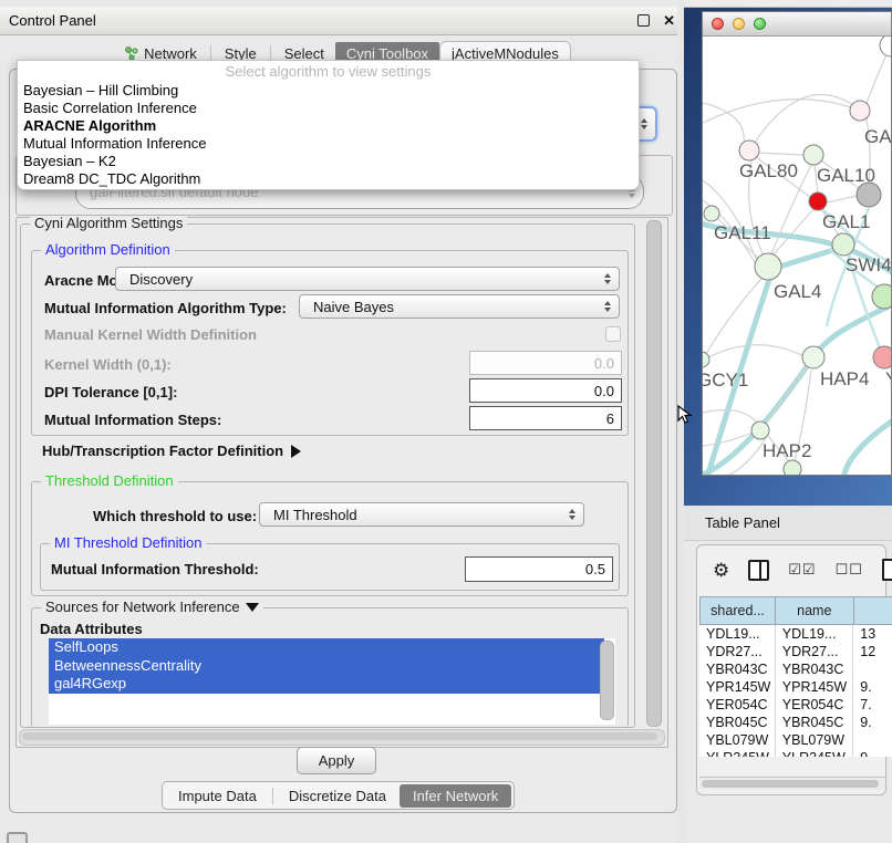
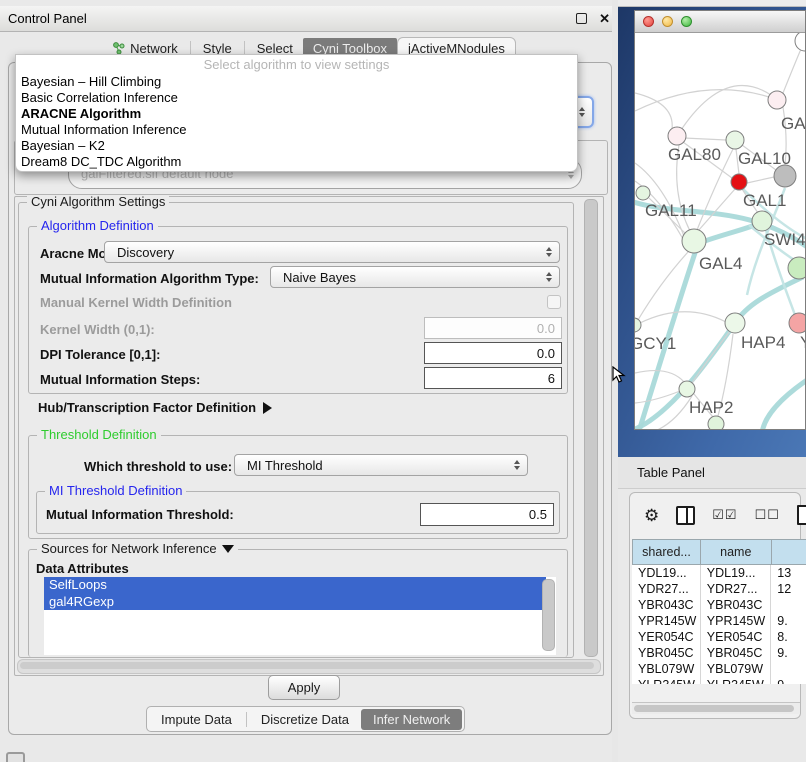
  Control Panel
  ✕
  Network
  Style
  Select
  Cyni Toolbox
  jActiveMNodules
  galFiltered.sif default node
  Select algorithm to view settings
  Bayesian – Hill Climbing
  Basic Correlation Inference
  ARACNE Algorithm
  Mutual Information Inference
  Bayesian – K2
  Dream8 DC_TDC Algorithm
  Cyni Algorithm Settings
  Algorithm Definition
  Aracne Mo
  Discovery
  Mutual Information Algorithm Type:
  Naive Bayes
  Manual Kernel Width Definition
  Kernel Width (0,1):
  0.0
  DPI Tolerance [0,1]:
  0.0
  Mutual Information Steps:
  6
  Hub/Transcription Factor Definition
  Threshold Definition
  Which threshold to use:
  MI Threshold
  MI Threshold Definition
  Mutual Information Threshold:
  0.5
  Sources for Network Inference
  Data Attributes
  SelfLoops
- BetweennessCentrality
  gal4RGexp
  Apply
  Impute Data
  Discretize Data
  Infer Network
  GAL80
  GAL10
  GAL1
  GAL11
  SWI4
  GAL4
  GCY1
  HAP4
  HAP2
  Table Panel
  ⚙
  ☑☑
  ☐☐
  shared...
  name
  YDL19...
  YDL19...
  13
  YDR27...
  YDR27...
  12
  YBR043C
  YBR043C
  YPR145W
  YPR145W
  9.
  YER054C
  YER054C
- 7.
+ 8.
  YBR045C
  YBR045C
  9.
  YBL079W
  YBL079W
